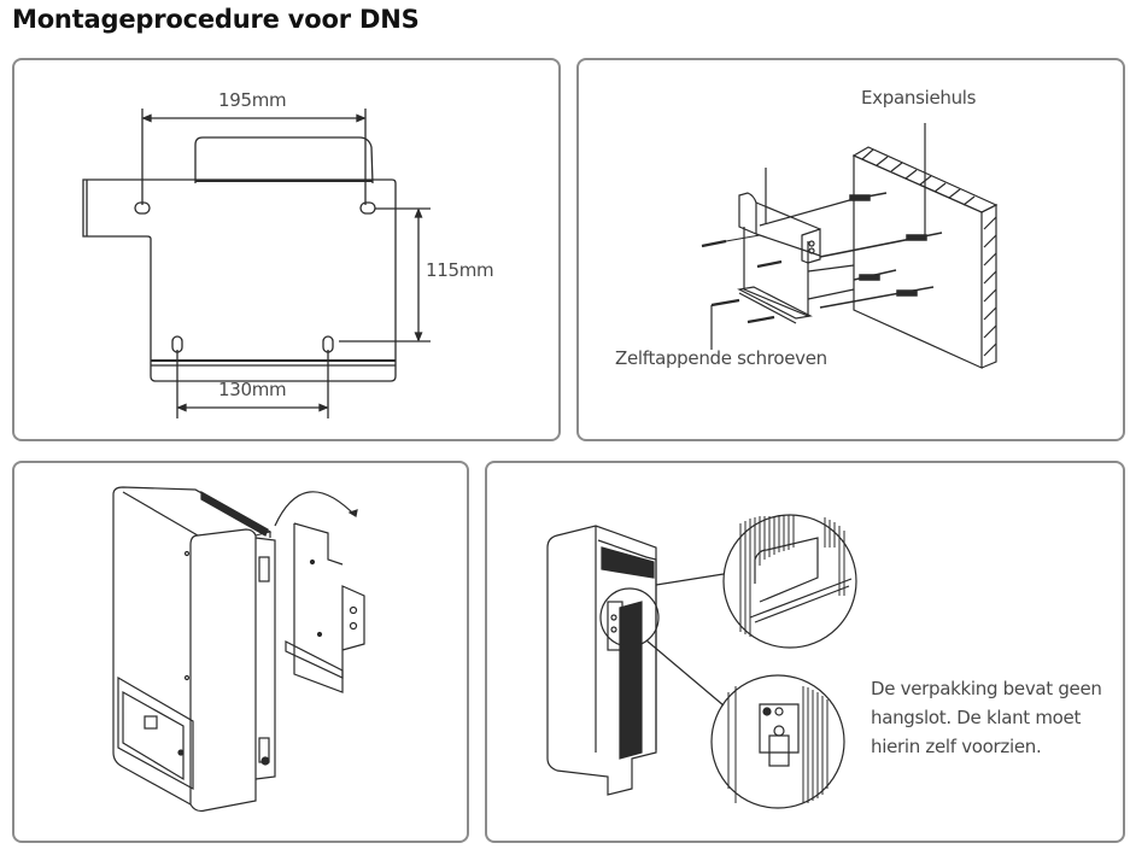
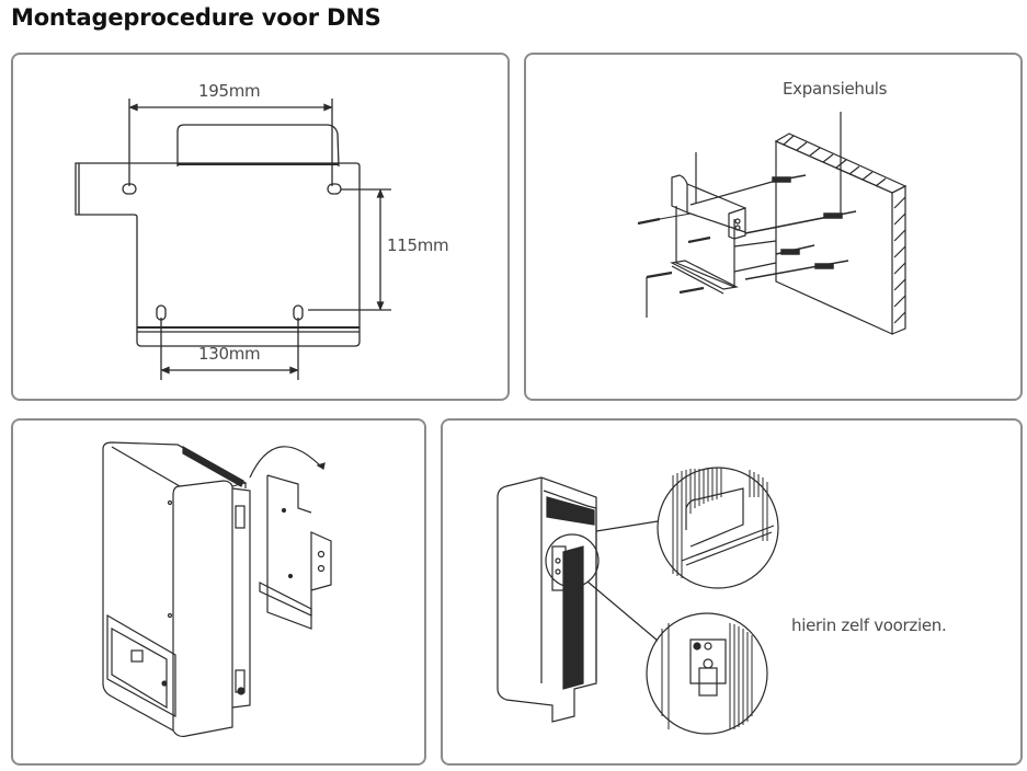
  Montageprocedure voor DNS
  195mm
  115mm
  130mm
  Expansiehuls
- Zelftappende schroeven
- De verpakking bevat geen
- hangslot. De klant moet
  hierin zelf voorzien.
